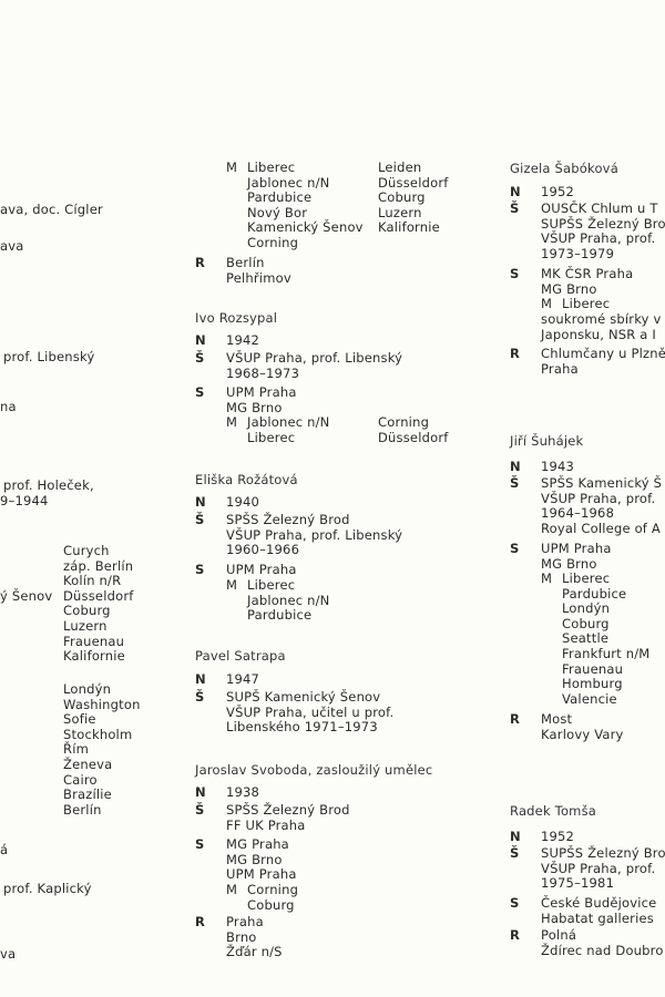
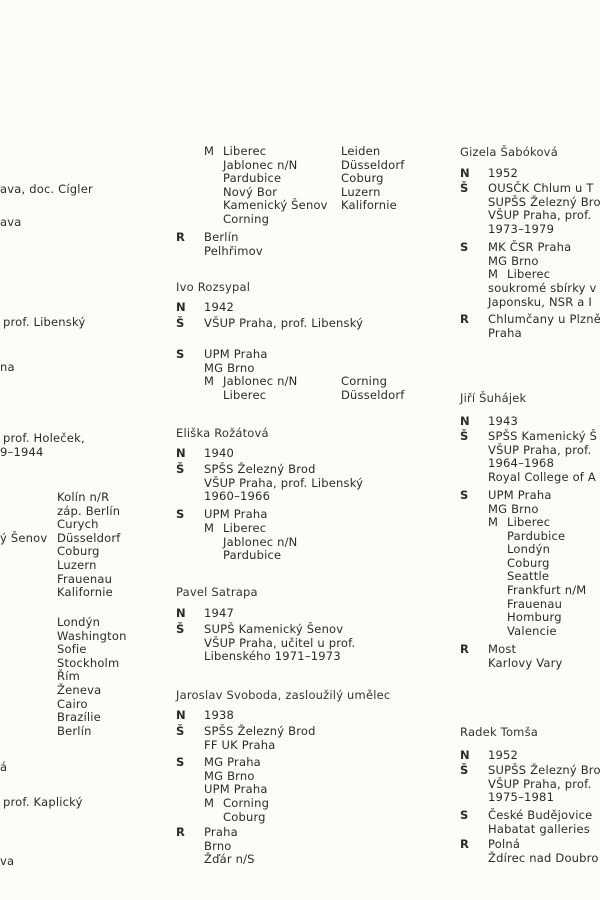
  ava, doc. Cígler
  ava
  prof. Libenský
  na
  prof. Holeček,
  9–1944
  ý Šenov
  á
  prof. Kaplický
  va
- Curych
+ Kolín n/R
  záp. Berlín
- Kolín n/R
+ Curych
  Düsseldorf
  Coburg
  Luzern
  Frauenau
  Kalifornie
  Londýn
  Washington
  Sofie
  Stockholm
  Řím
  Ženeva
  Cairo
  Brazílie
  Berlín
  M
  Liberec
  Jablonec n/N
  Pardubice
  Nový Bor
  Kamenický Šenov
  Corning
  Leiden
  Düsseldorf
  Coburg
  Luzern
  Kalifornie
  R
  Berlín
  Pelhřimov
  Ivo Rozsypal
  N
  1942
  Š
  VŠUP Praha, prof. Libenský
- 1968–1973
  S
  UPM Praha
  MG Brno
  M
  Jablonec n/N
  Liberec
  Corning
  Düsseldorf
  Eliška Rožátová
  N
  1940
  Š
  SPŠS Železný Brod
  VŠUP Praha, prof. Libenský
  1960–1966
  S
  UPM Praha
  M
  Liberec
  Jablonec n/N
  Pardubice
  Pavel Satrapa
  N
  1947
  Š
  SUPŠ Kamenický Šenov
  VŠUP Praha, učitel u prof.
  Libenského 1971–1973
  Jaroslav Svoboda, zasloužilý umělec
  N
  1938
  Š
  SPŠS Železný Brod
  FF UK Praha
  S
  MG Praha
  MG Brno
  UPM Praha
  M
  Corning
  Coburg
  R
  Praha
  Brno
  Žďár n/S
  Gizela Šabóková
  N
  1952
  Š
  OUSČK Chlum u T
  SUPŠS Železný Bro
  VŠUP Praha, prof.
  1973–1979
  S
  MK ČSR Praha
  MG Brno
  M
  Liberec
  soukromé sbírky v
  Japonsku, NSR a I
  R
  Chlumčany u Plzně
  Praha
  Jiří Šuhájek
  N
  1943
  Š
  SPŠS Kamenický Š
  VŠUP Praha, prof.
  1964–1968
  Royal College of A
  S
  UPM Praha
  MG Brno
  M
  Liberec
  Pardubice
  Londýn
  Coburg
  Seattle
  Frankfurt n/M
  Frauenau
  Homburg
  Valencie
  R
  Most
  Karlovy Vary
  Radek Tomša
  N
  1952
  Š
  SUPŠS Železný Bro
  VŠUP Praha, prof.
  1975–1981
  S
  České Budějovice
  Habatat galleries
  R
  Polná
  Ždírec nad Doubro
